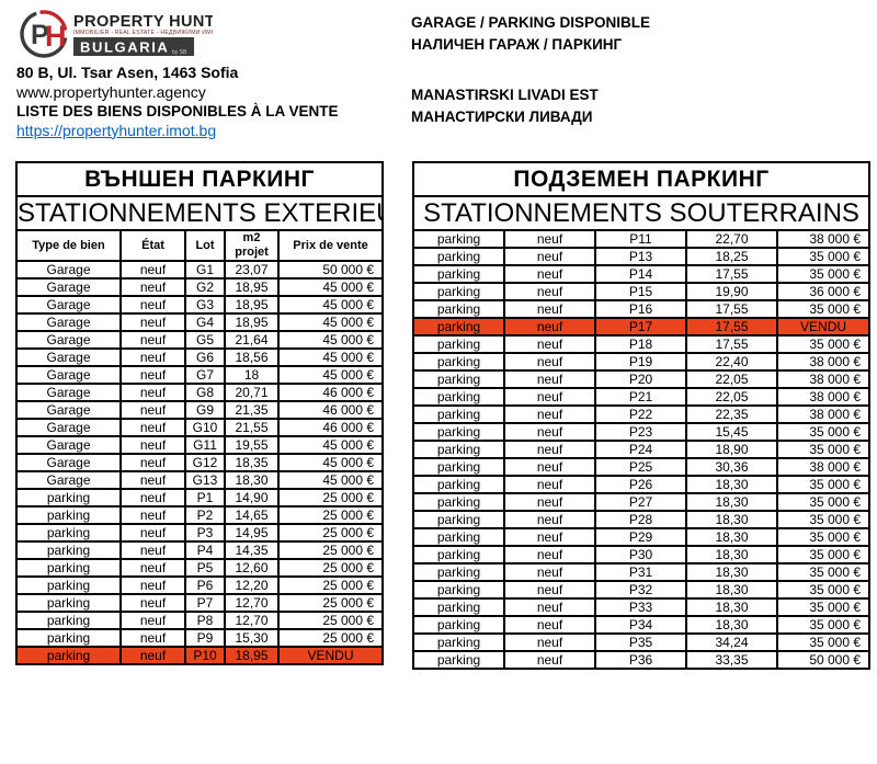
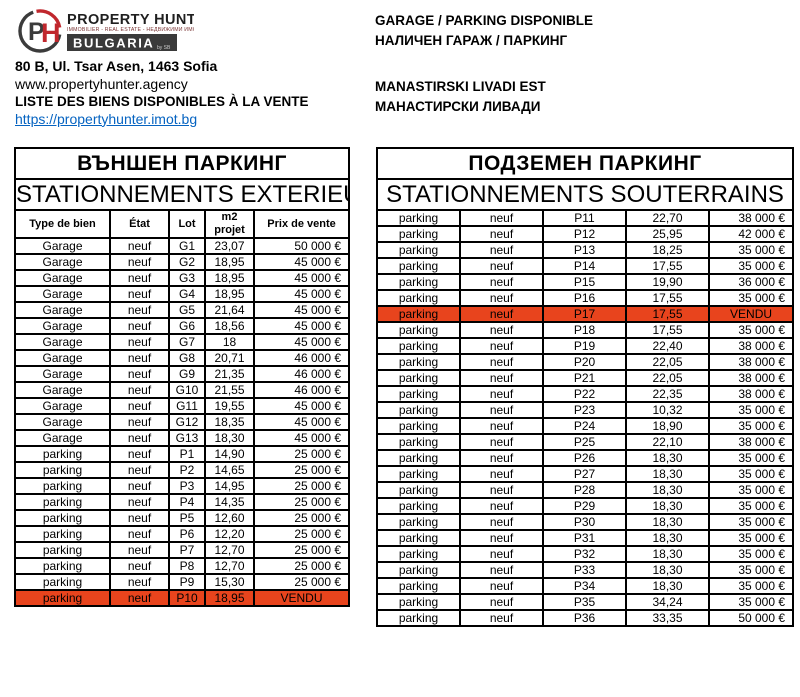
  P
  H
  PROPERTY HUNT
  BULGARIA
  80 B, Ul. Tsar Asen, 1463 Sofia
  www.propertyhunter.agency
  LISTE DES BIENS DISPONIBLES À LA VENTE
  https://propertyhunter.imot.bg
  GARAGE / PARKING DISPONIBLE
  НАЛИЧЕН ГАРАЖ / ПАРКИНГ
  MANASTIRSKI LIVADI EST
  МАНАСТИРСКИ ЛИВАДИ
  ВЪНШЕН ПАРКИНГ
  STATIONNEMENTS EXTERIE
  Type de bien	État	Lot	m2 projet	Prix de vente
  Garage	neuf	G1	23,07	50 000 €
  Garage	neuf	G2	18,95	45 000 €
  Garage	neuf	G3	18,95	45 000 €
  Garage	neuf	G4	18,95	45 000 €
  Garage	neuf	G5	21,64	45 000 €
  Garage	neuf	G6	18,56	45 000 €
  Garage	neuf	G7	18	45 000 €
  Garage	neuf	G8	20,71	46 000 €
  Garage	neuf	G9	21,35	46 000 €
  Garage	neuf	G10	21,55	46 000 €
  Garage	neuf	G11	19,55	45 000 €
  Garage	neuf	G12	18,35	45 000 €
  Garage	neuf	G13	18,30	45 000 €
  parking	neuf	P1	14,90	25 000 €
  parking	neuf	P2	14,65	25 000 €
  parking	neuf	P3	14,95	25 000 €
  parking	neuf	P4	14,35	25 000 €
  parking	neuf	P5	12,60	25 000 €
  parking	neuf	P6	12,20	25 000 €
  parking	neuf	P7	12,70	25 000 €
  parking	neuf	P8	12,70	25 000 €
  parking	neuf	P9	15,30	25 000 €
  parking	neuf	P10	18,95	VENDU
  ПОДЗЕМЕН ПАРКИНГ
  STATIONNEMENTS SOUTERRAINS
  parking	neuf	P11	22,70	38 000 €
+ parking	neuf	P12	25,95	42 000 €
  parking	neuf	P13	18,25	35 000 €
  parking	neuf	P14	17,55	35 000 €
  parking	neuf	P15	19,90	36 000 €
  parking	neuf	P16	17,55	35 000 €
  parking	neuf	P17	17,55	VENDU
  parking	neuf	P18	17,55	35 000 €
  parking	neuf	P19	22,40	38 000 €
  parking	neuf	P20	22,05	38 000 €
  parking	neuf	P21	22,05	38 000 €
  parking	neuf	P22	22,35	38 000 €
- parking	neuf	P23	15,45	35 000 €
+ parking	neuf	P23	10,32	35 000 €
  parking	neuf	P24	18,90	35 000 €
- parking	neuf	P25	30,36	38 000 €
+ parking	neuf	P25	22,10	38 000 €
  parking	neuf	P26	18,30	35 000 €
  parking	neuf	P27	18,30	35 000 €
  parking	neuf	P28	18,30	35 000 €
  parking	neuf	P29	18,30	35 000 €
  parking	neuf	P30	18,30	35 000 €
  parking	neuf	P31	18,30	35 000 €
  parking	neuf	P32	18,30	35 000 €
  parking	neuf	P33	18,30	35 000 €
  parking	neuf	P34	18,30	35 000 €
  parking	neuf	P35	34,24	35 000 €
  parking	neuf	P36	33,35	50 000 €
